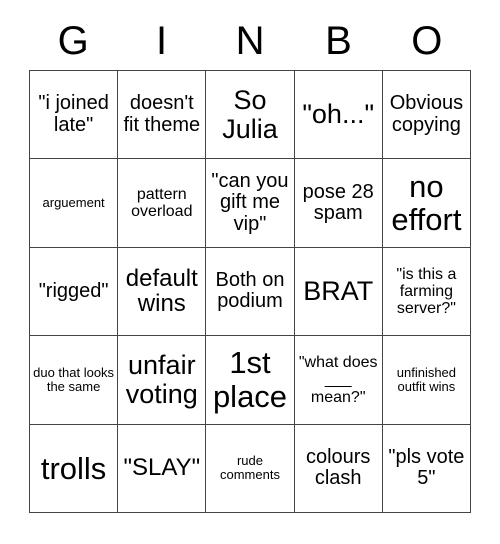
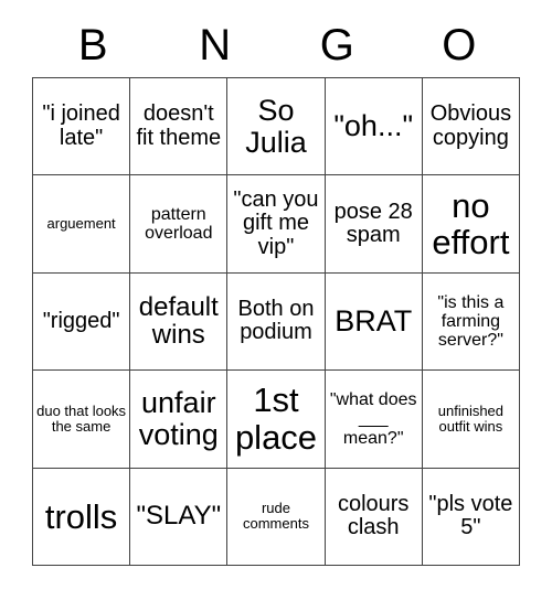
- G
+ B
- I
  N
- B
+ G
  O
  "i joined late"
  doesn't fit theme
  So Julia
  "oh..."
  Obvious copying
  arguement
  pattern overload
  "can you gift me vip"
  pose 28 spam
  no effort
  "rigged"
  default wins
  Both on podium
  BRAT
  "is this a farming server?"
  duo that looks the same
  unfair voting
  1st place
  "what does ___ mean?"
  unfinished outfit wins
  trolls
  "SLAY"
  rude comments
  colours clash
  "pls vote 5"
